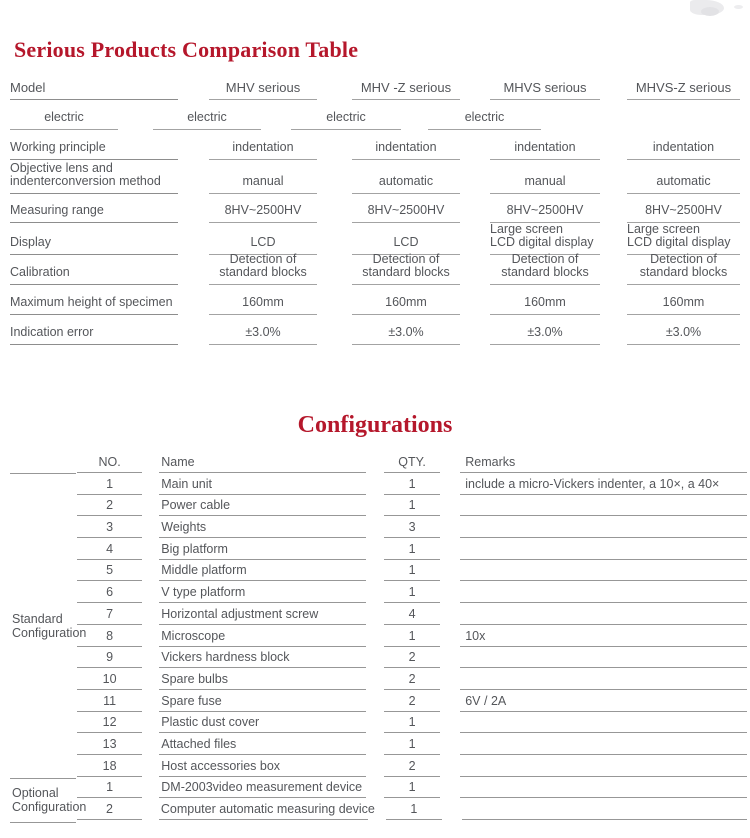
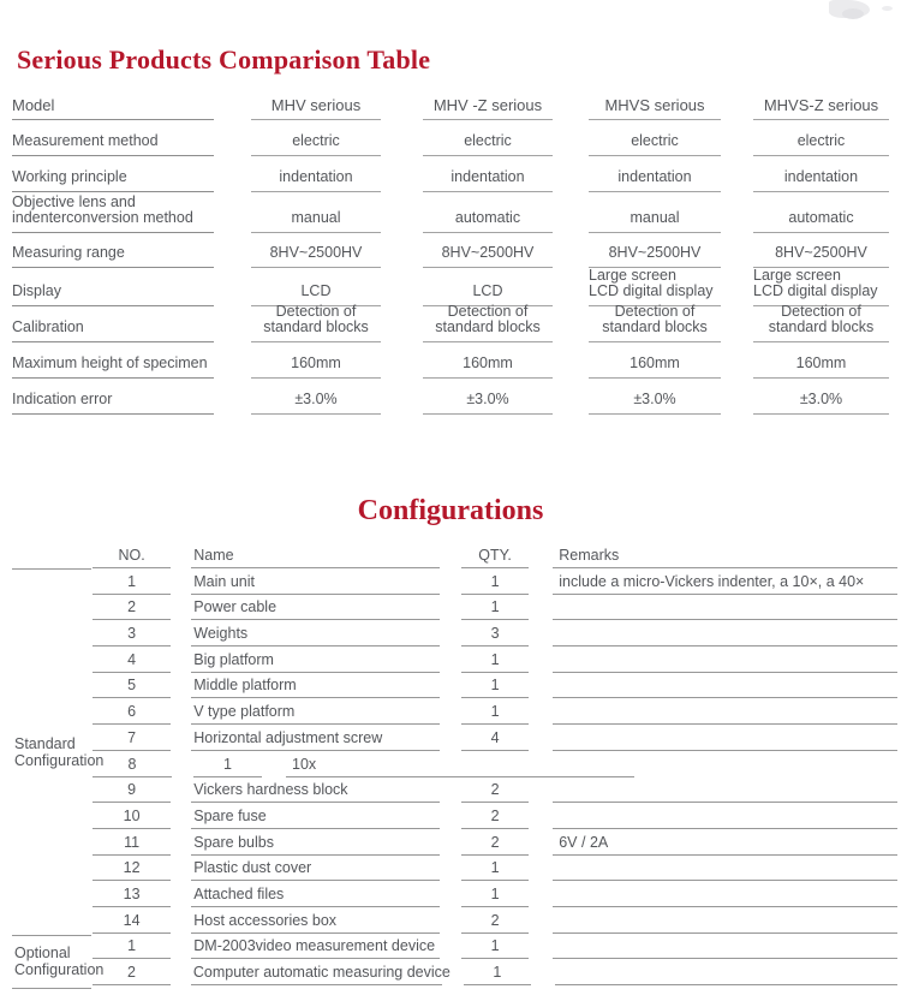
  Serious Products Comparison Table
  Configurations
  Model
  MHV serious
  MHV -Z serious
  MHVS serious
  MHVS-Z serious
+ Measurement method
  electric
  electric
  electric
  electric
  Working principle
  indentation
  indentation
  indentation
  indentation
  Objective lens and indenterconversion method
  manual
  automatic
  manual
  automatic
  Measuring range
  8HV~2500HV
  8HV~2500HV
  8HV~2500HV
  8HV~2500HV
  Display
  LCD
  LCD
  Large screen
  LCD digital display
  Large screen
  LCD digital display
  Calibration
  Detection of
  standard blocks
  Detection of
  standard blocks
  Detection of
  standard blocks
  Detection of
  standard blocks
  Maximum height of specimen
  160mm
  160mm
  160mm
  160mm
  Indication error
  ±3.0%
  ±3.0%
  ±3.0%
  ±3.0%
  Standard Configuration
  Optional Configuration
  NO.
  Name
  QTY.
  Remarks
  1
  Main unit
  1
  include a micro-Vickers indenter, a 10×, a 40×
  2
  Power cable
  1
  3
  Weights
  3
  4
  Big platform
  1
  5
  Middle platform
  1
  6
  V type platform
  1
  7
  Horizontal adjustment screw
  4
  8
- Microscope
  1
  10x
  9
  Vickers hardness block
  2
  10
- Spare bulbs
+ Spare fuse
  2
  11
- Spare fuse
+ Spare bulbs
  2
  6V / 2A
  12
  Plastic dust cover
  1
  13
  Attached files
  1
- 18
+ 14
  Host accessories box
  2
  1
  DM-2003video measurement device
  1
  2
  Computer automatic measuring device
  1
